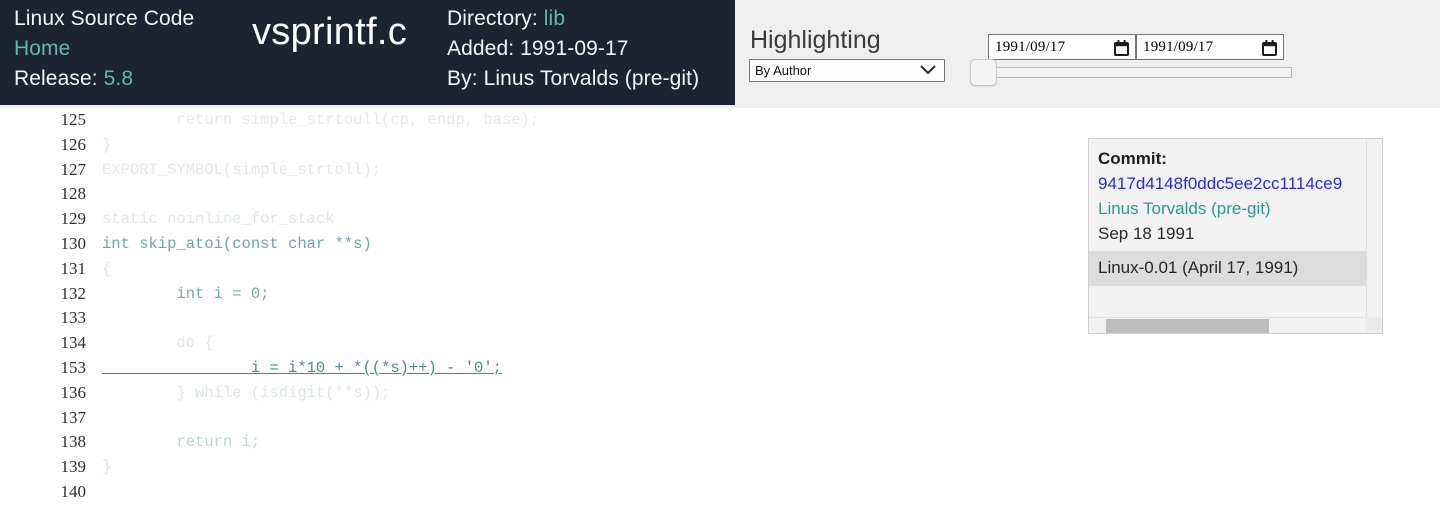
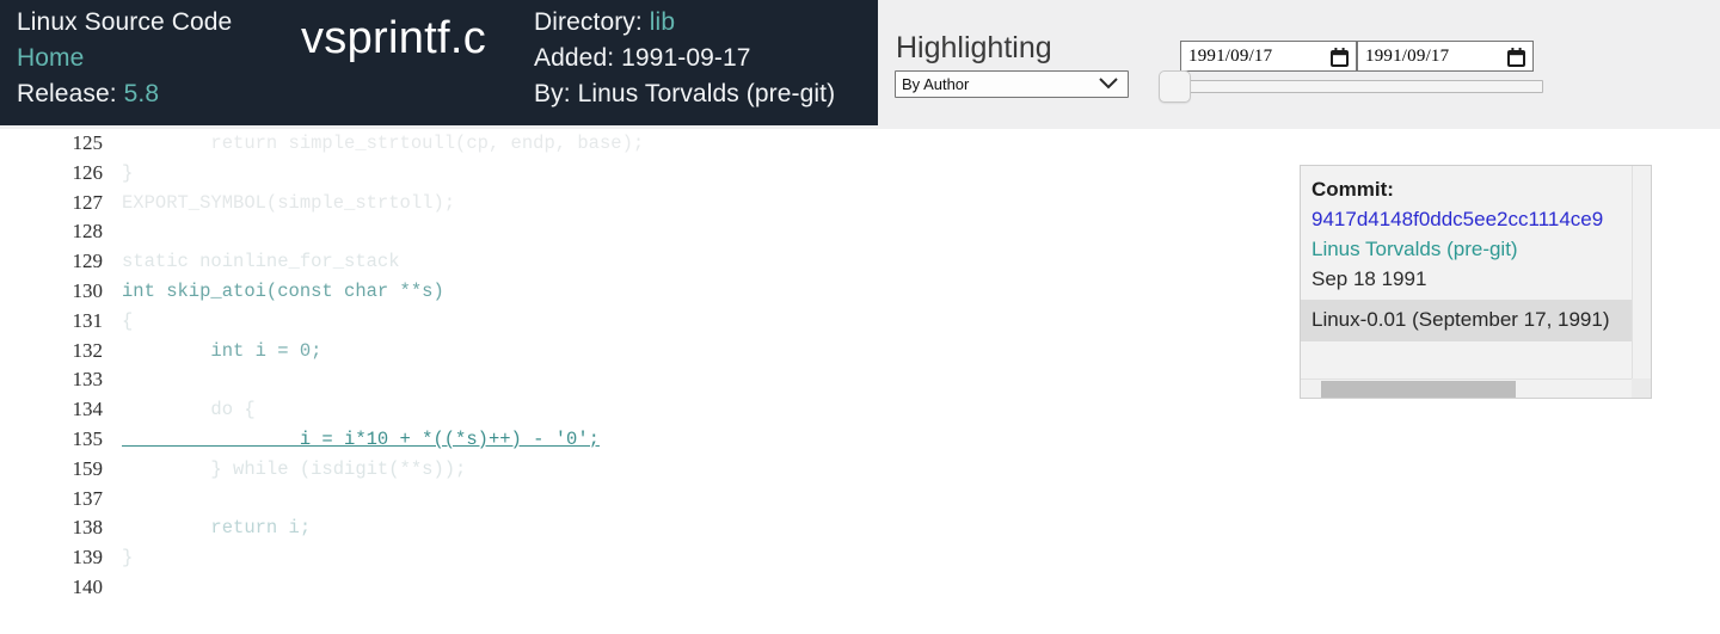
  Linux Source Code
  Home
  Release: 5.8
  vsprintf.c
  Directory: lib
  Added: 1991-09-17
  By: Linus Torvalds (pre-git)
  Highlighting
  By Author
  1991/09/17
  1991/09/17
  125 return simple_strtoull(cp, endp, base);
  126 }
  127 EXPORT_SYMBOL(simple_strtoll);
  128
  129 static noinline_for_stack
  130 int skip_atoi(const char **s)
  131 {
  132 int i = 0;
  133
  134 do {
- 153 i = i*10 + *((*s)++) - '0';
+ 135 i = i*10 + *((*s)++) - '0';
- 136 } while (isdigit(**s));
+ 159 } while (isdigit(**s));
  137
  138 return i;
  139 }
  140
  Commit:
  9417d4148f0ddc5ee2cc1114ce9
  Linus Torvalds (pre-git)
  Sep 18 1991
- Linux-0.01 (April 17, 1991)
+ Linux-0.01 (September 17, 1991)
